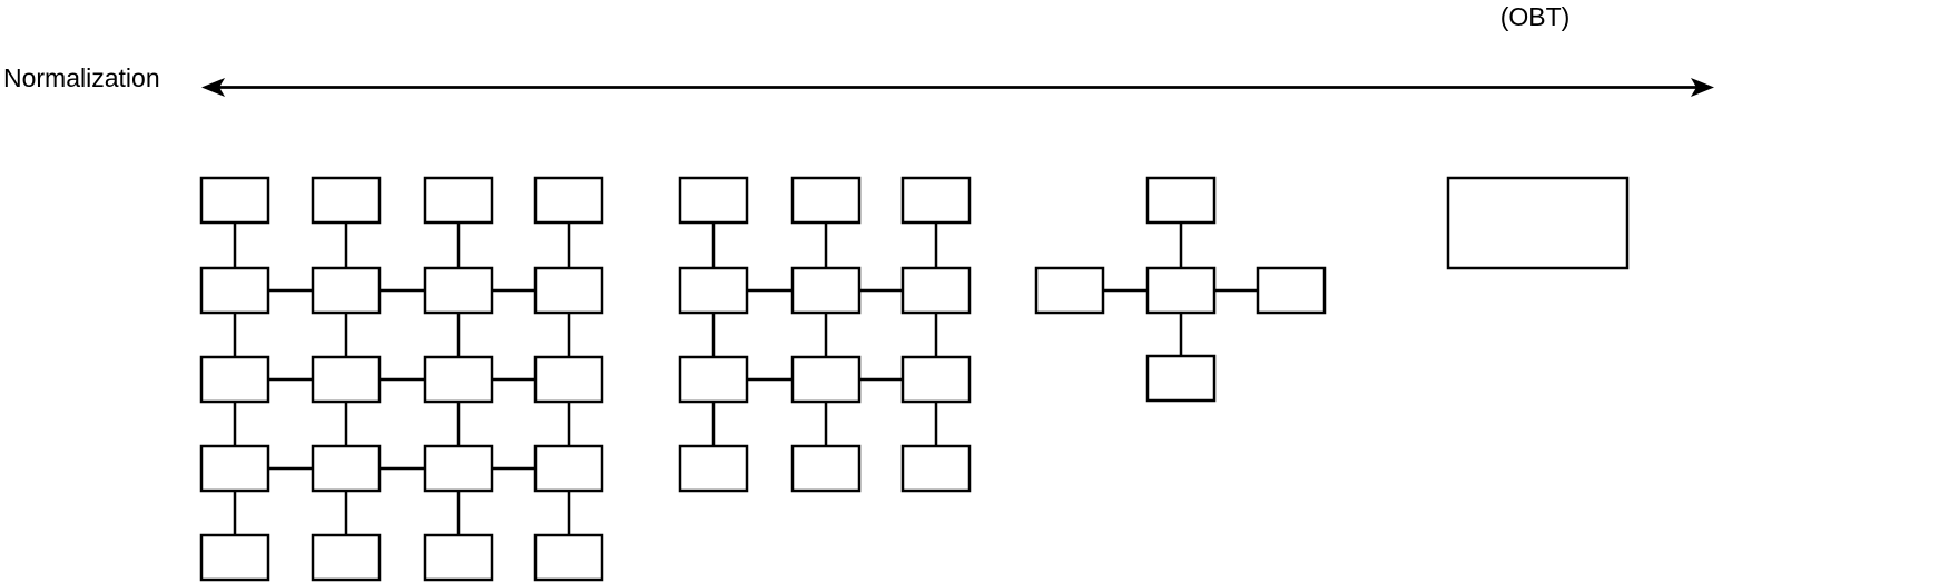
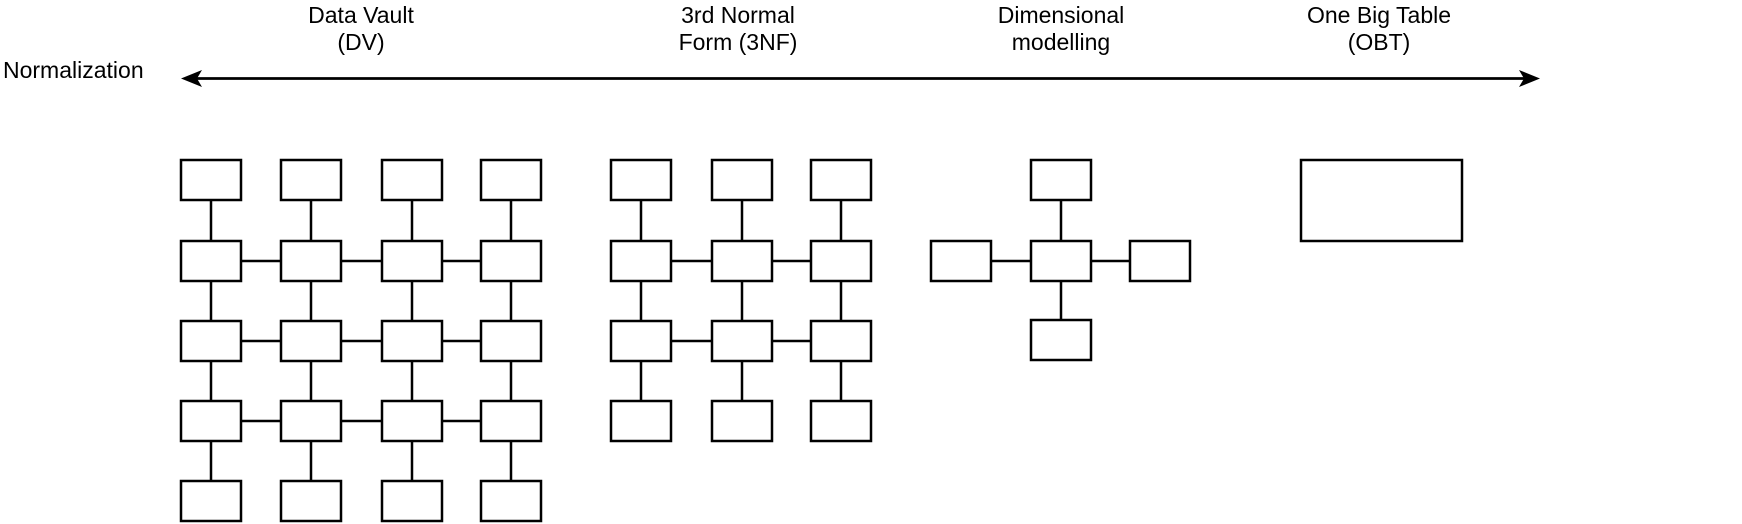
  Normalization
+ Data Vault
+ (DV)
+ 3rd Normal
+ Form (3NF)
+ Dimensional
+ modelling
+ One Big Table
  (OBT)
